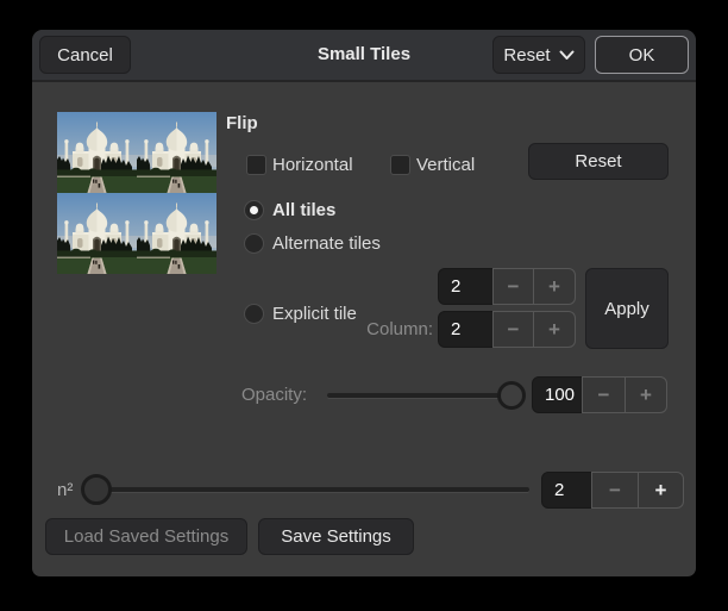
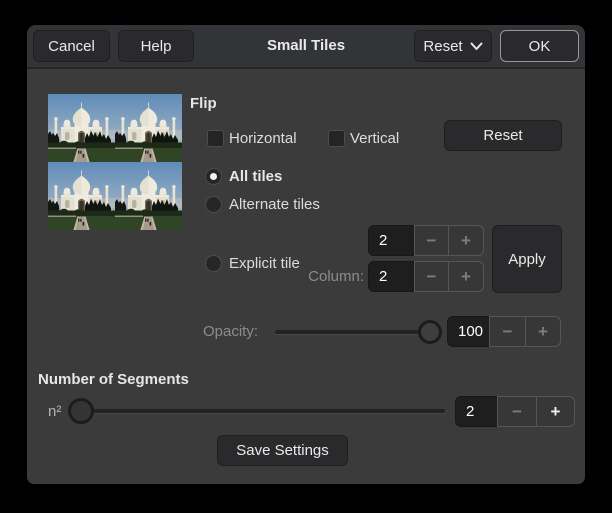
  Cancel
+ Help
  Small Tiles
  Reset
  OK
  Flip
  Horizontal
  Vertical
  Reset
  All tiles
  Alternate tiles
  Explicit tile
  2
  −
  +
  Column:
  2
  −
  +
  Apply
  Opacity:
  100
  −
  +
+ Number of Segments
  n²
  2
  −
  +
- Load Saved Settings
  Save Settings
